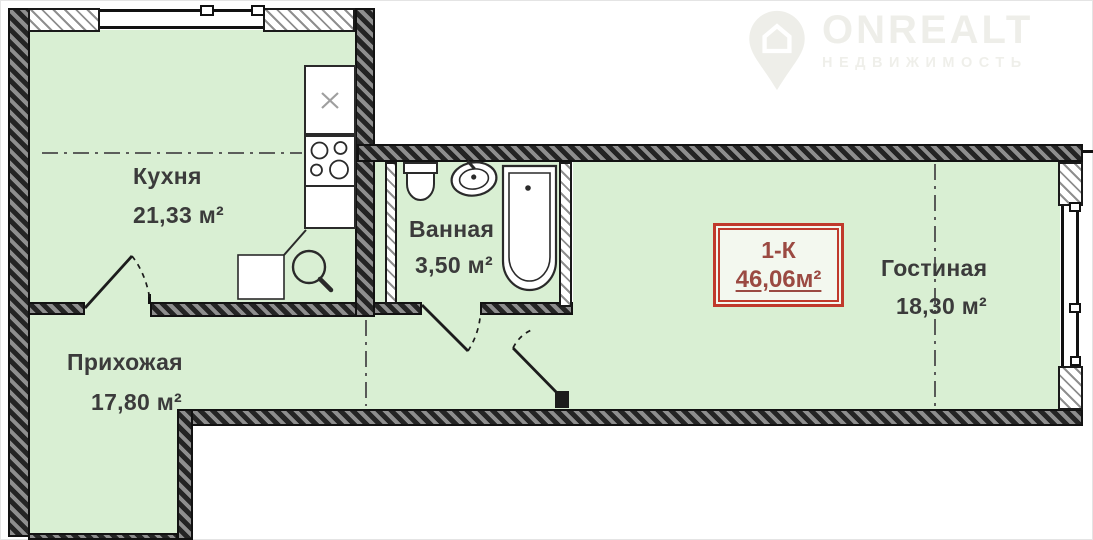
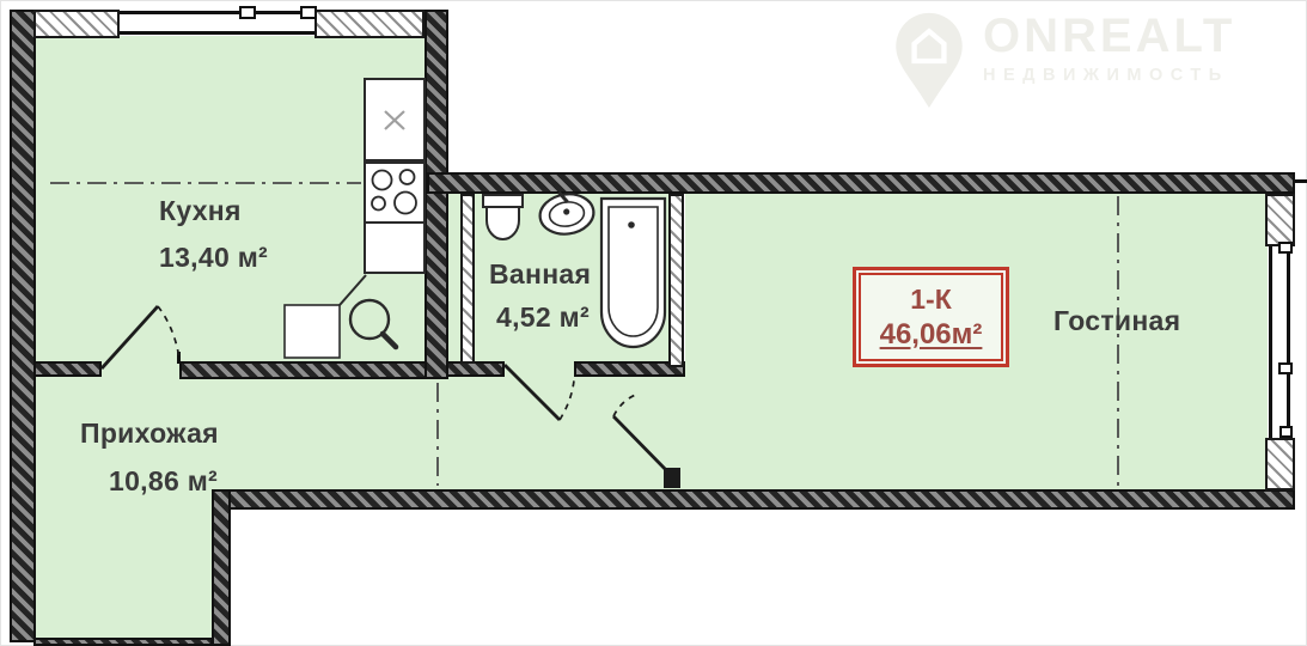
  Кухня
- 21,33 м²
+ 13,40 м²
  Ванная
- 3,50 м²
+ 4,52 м²
  Гостиная
- 18,30 м²
  Прихожая
- 17,80 м²
+ 10,86 м²
  1-К
  46,06м²
